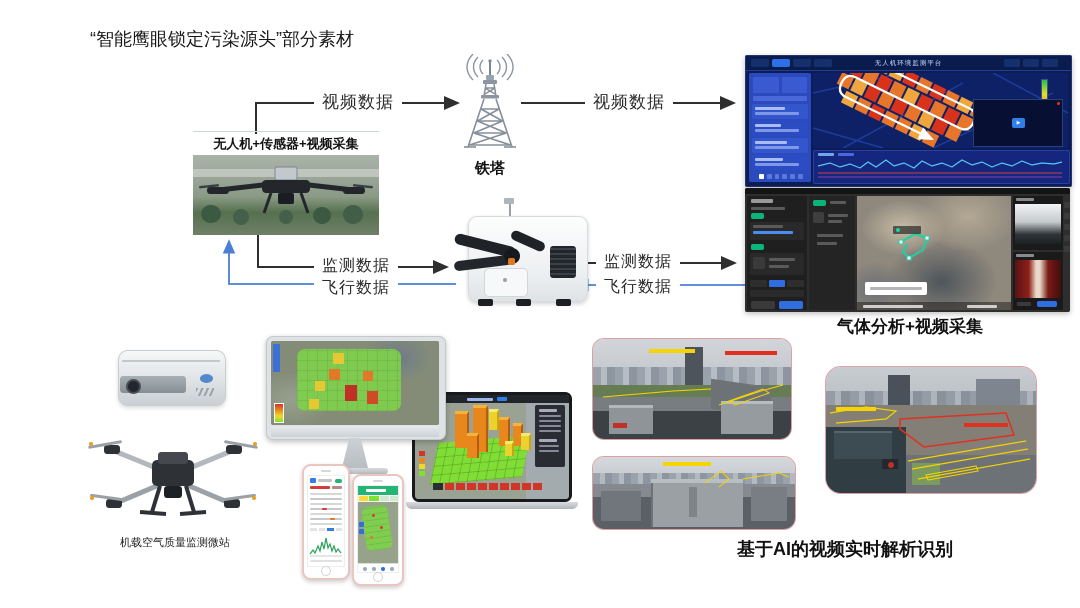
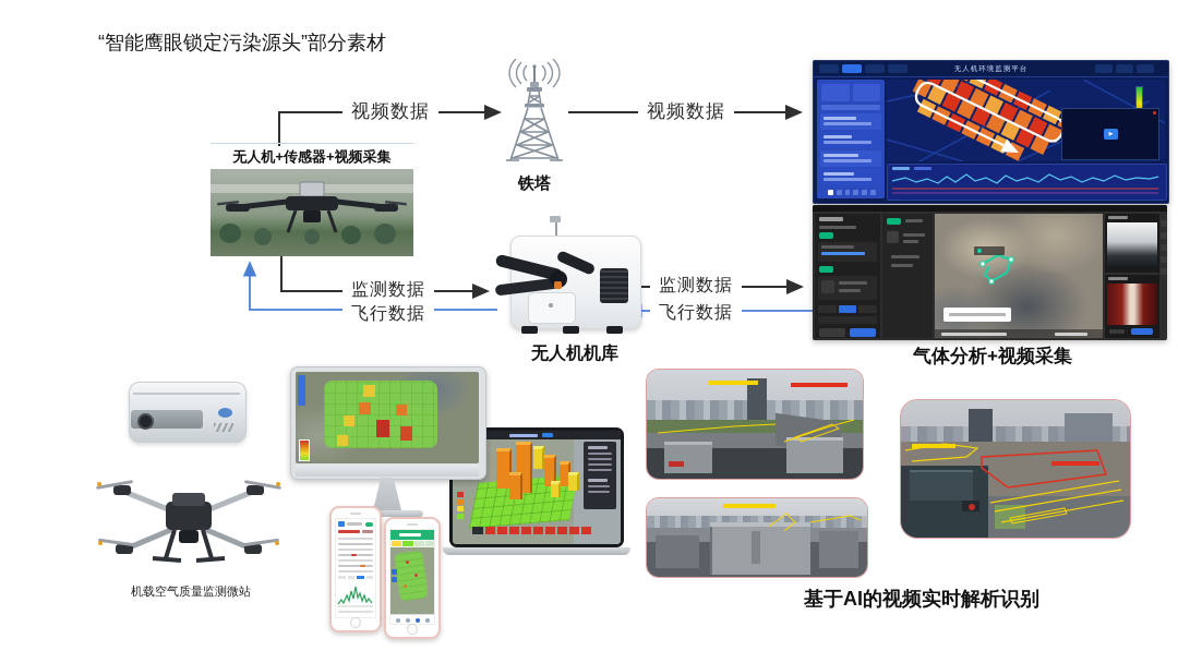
  “智能鹰眼锁定污染源头”部分素材
  视频数据
  视频数据
  监测数据
  飞行数据
  监测数据
  飞行数据
  无人机+传感器+视频采集
  铁塔
+ 无人机机库
  气体分析+视频采集
  机载空气质量监测微站
  基于AI的视频实时解析识别
